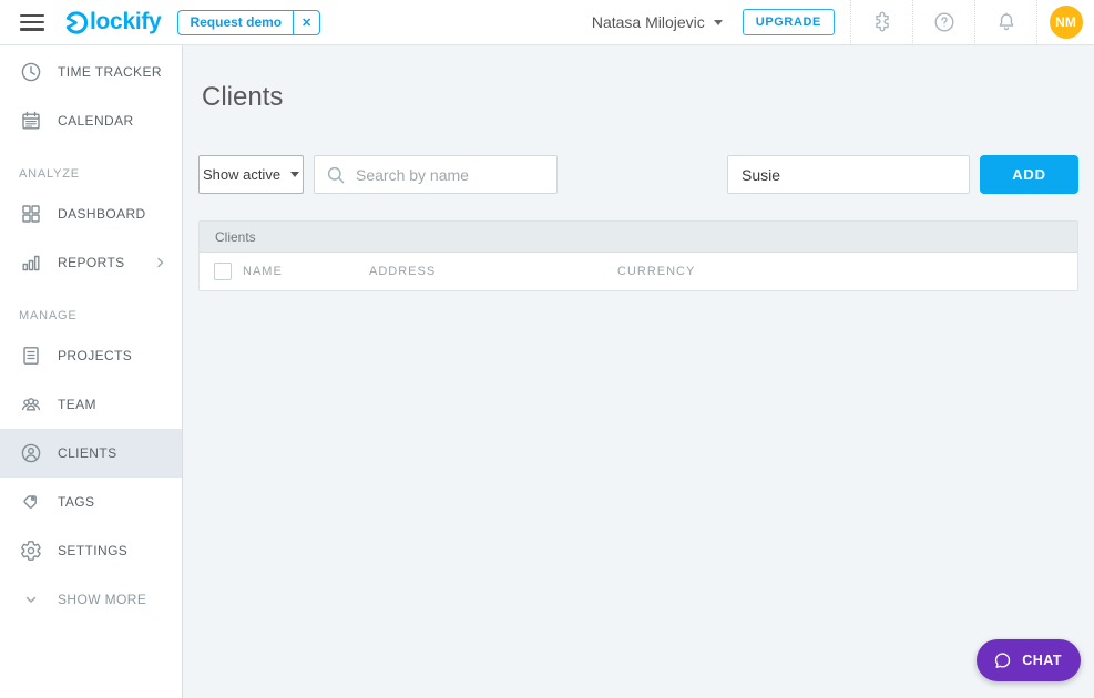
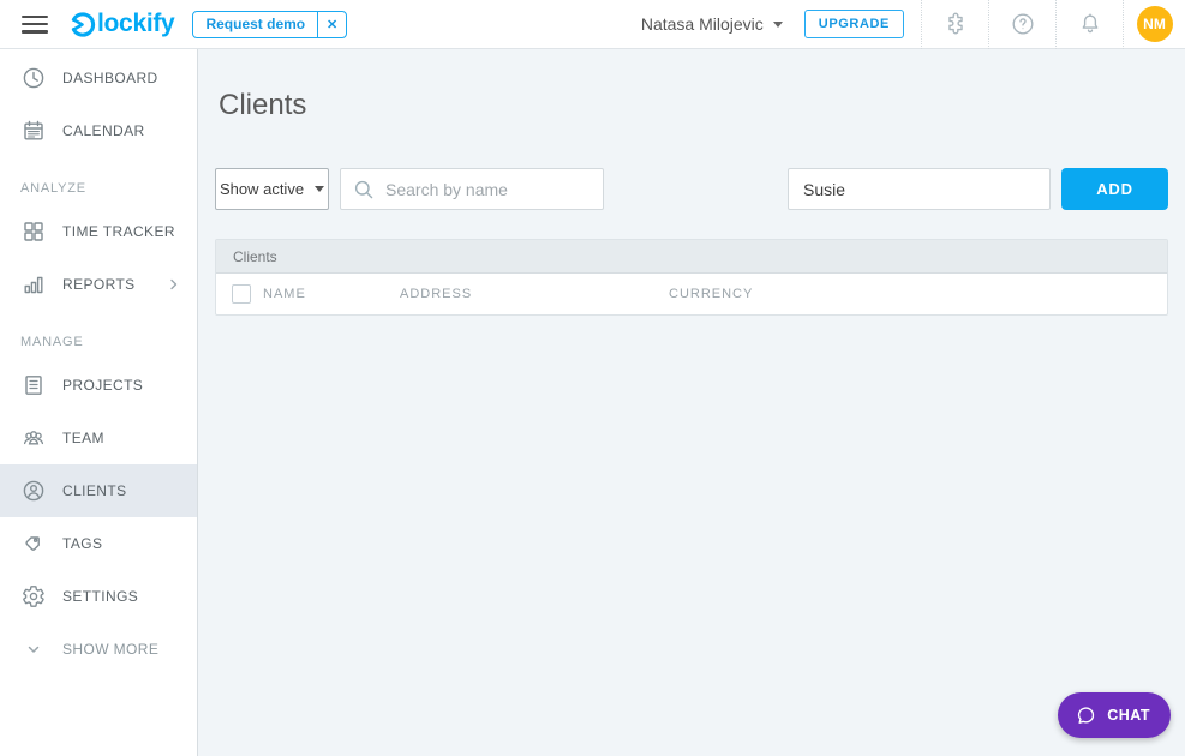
  lockify
  Request demo
  ✕
  Natasa Milojevic
  UPGRADE
  NM
- TIME TRACKER
+ DASHBOARD
  CALENDAR
  ANALYZE
- DASHBOARD
+ TIME TRACKER
  REPORTS
  MANAGE
  PROJECTS
  TEAM
  CLIENTS
  TAGS
  SETTINGS
  SHOW MORE
  Clients
  Show active
  Search by name
  Susie
  ADD
  Clients
  NAME
  ADDRESS
  CURRENCY
  CHAT
